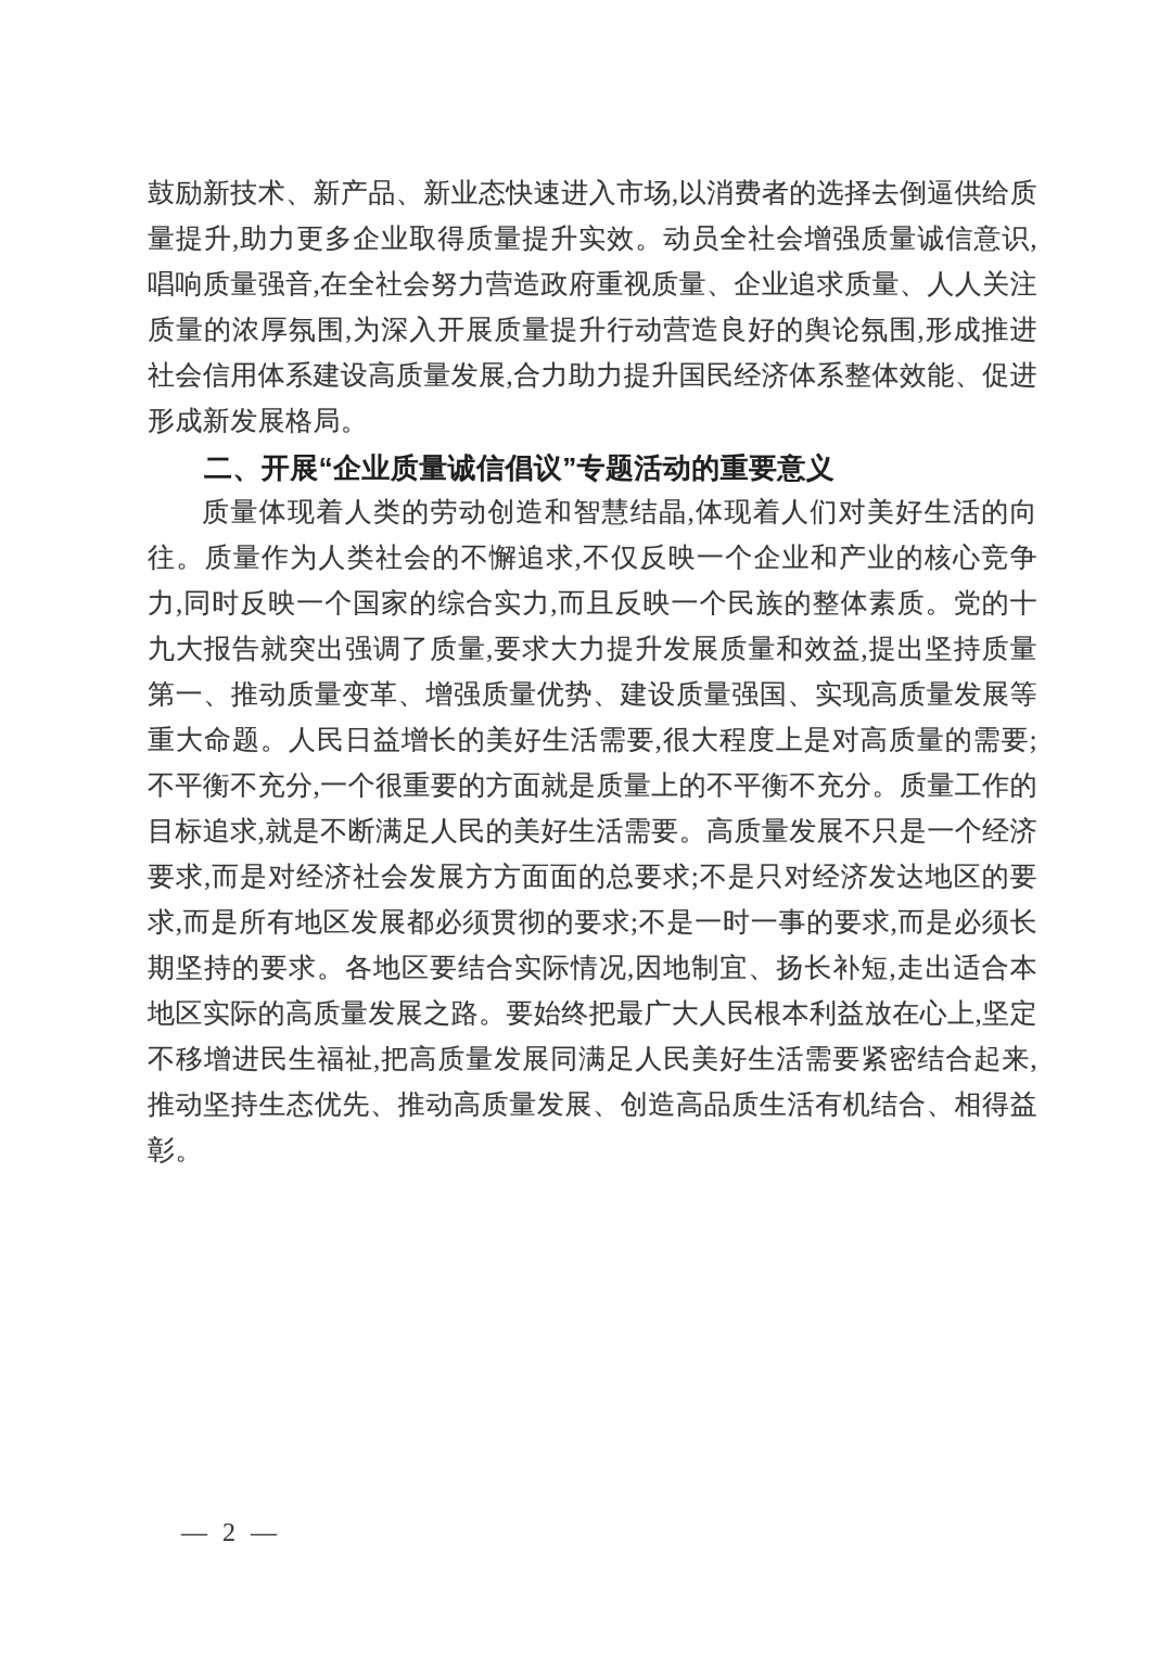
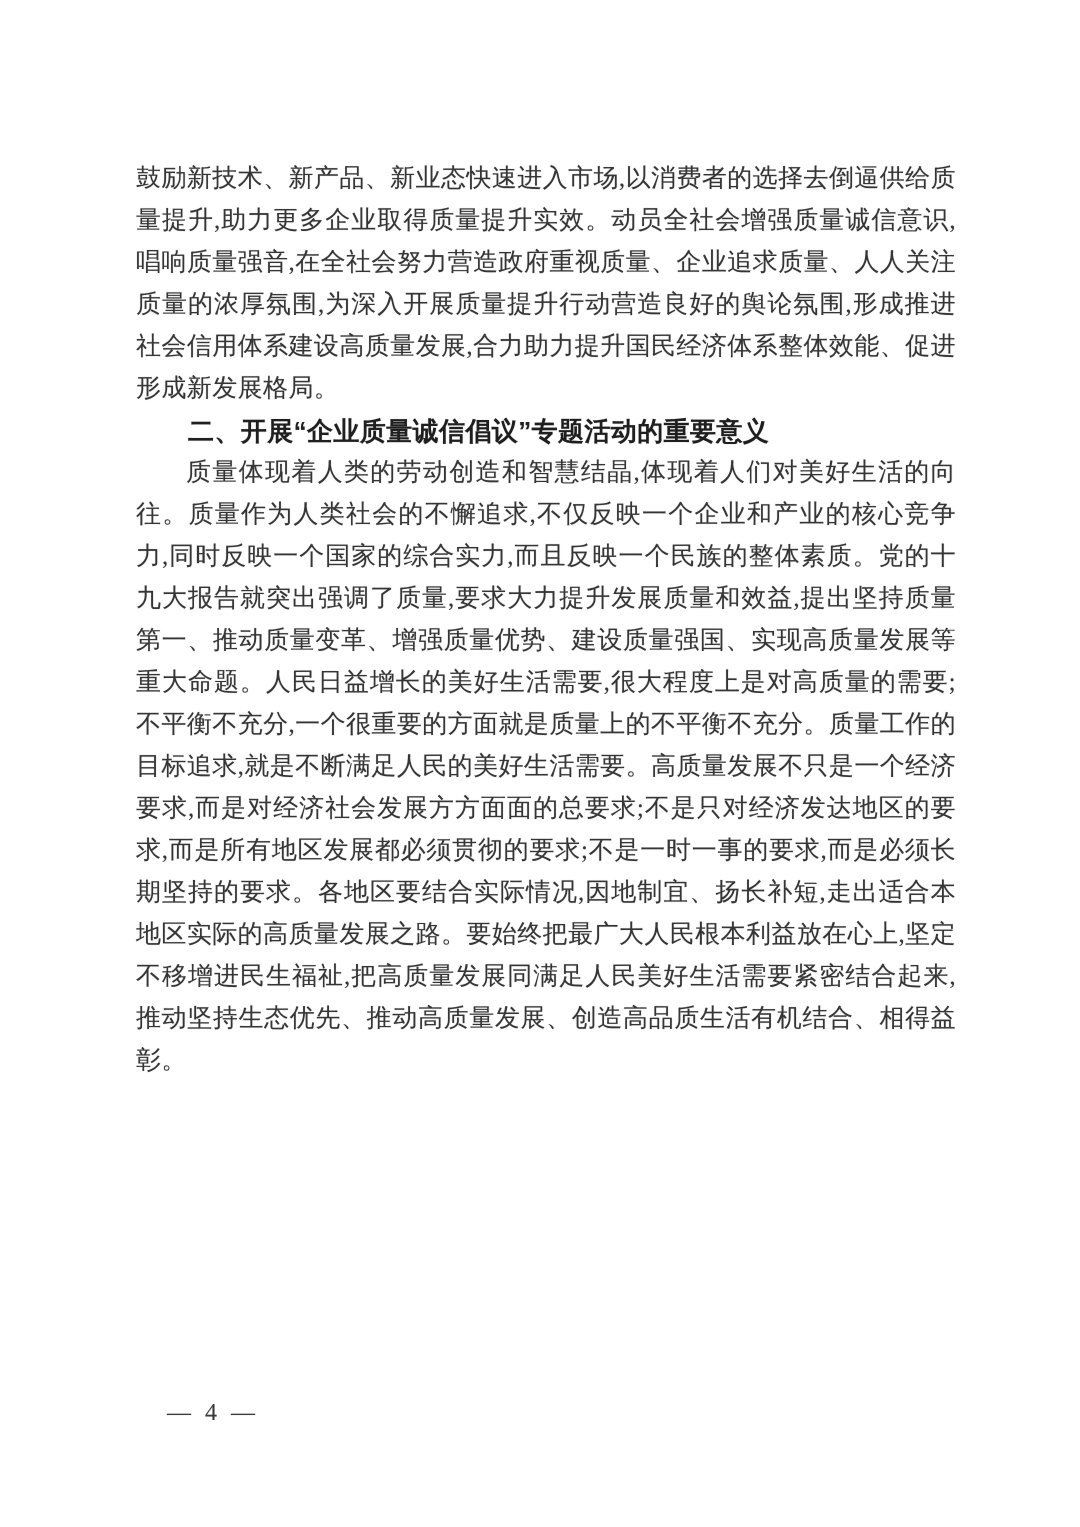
  鼓励新技术、新产品、新业态快速进入市场,以消费者的选择去倒逼供给质量提升,助力更多企业取得质量提升实效。动员全社会增强质量诚信意识,唱响质量强音,在全社会努力营造政府重视质量、企业追求质量、人人关注质量的浓厚氛围,为深入开展质量提升行动营造良好的舆论氛围,形成推进社会信用体系建设高质量发展,合力助力提升国民经济体系整体效能、促进形成新发展格局。
  二、开展“企业质量诚信倡议”专题活动的重要意义
  质量体现着人类的劳动创造和智慧结晶,体现着人们对美好生活的向往。质量作为人类社会的不懈追求,不仅反映一个企业和产业的核心竞争力,同时反映一个国家的综合实力,而且反映一个民族的整体素质。党的十九大报告就突出强调了质量,要求大力提升发展质量和效益,提出坚持质量第一、推动质量变革、增强质量优势、建设质量强国、实现高质量发展等重大命题。人民日益增长的美好生活需要,很大程度上是对高质量的需要;不平衡不充分,一个很重要的方面就是质量上的不平衡不充分。质量工作的目标追求,就是不断满足人民的美好生活需要。高质量发展不只是一个经济要求,而是对经济社会发展方方面面的总要求;不是只对经济发达地区的要求,而是所有地区发展都必须贯彻的要求;不是一时一事的要求,而是必须长期坚持的要求。各地区要结合实际情况,因地制宜、扬长补短,走出适合本地区实际的高质量发展之路。要始终把最广大人民根本利益放在心上,坚定不移增进民生福祉,把高质量发展同满足人民美好生活需要紧密结合起来,推动坚持生态优先、推动高质量发展、创造高品质生活有机结合、相得益彰。
- — 2 —
+ — 4 —
